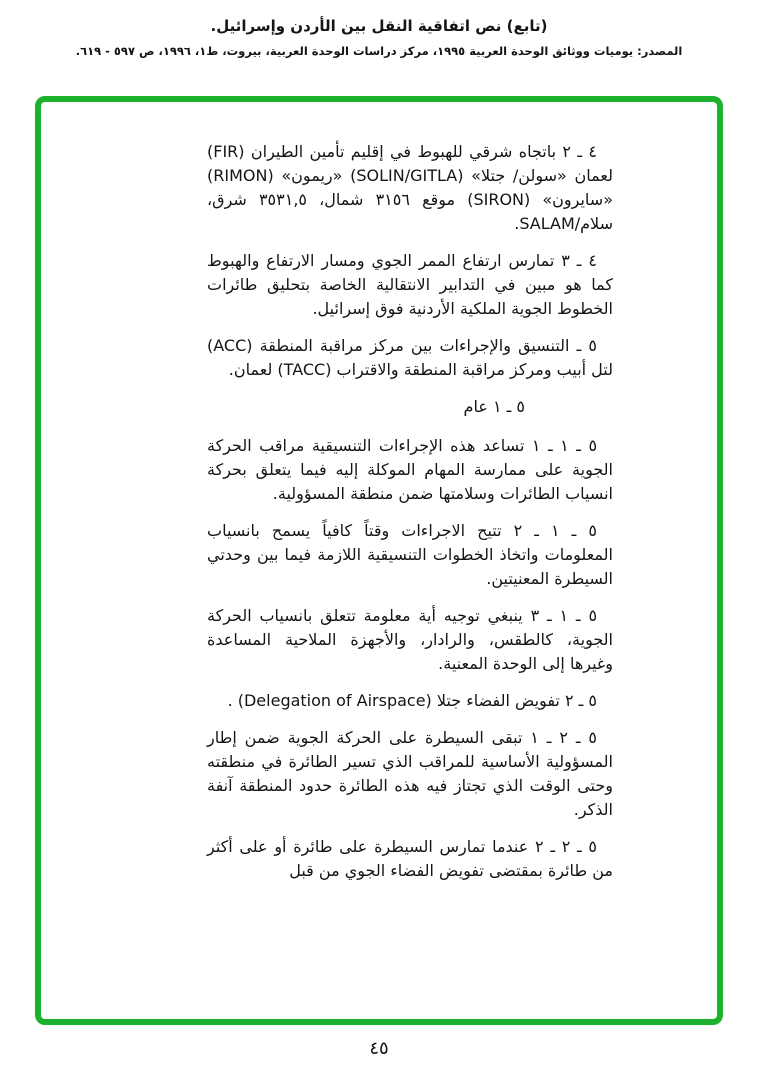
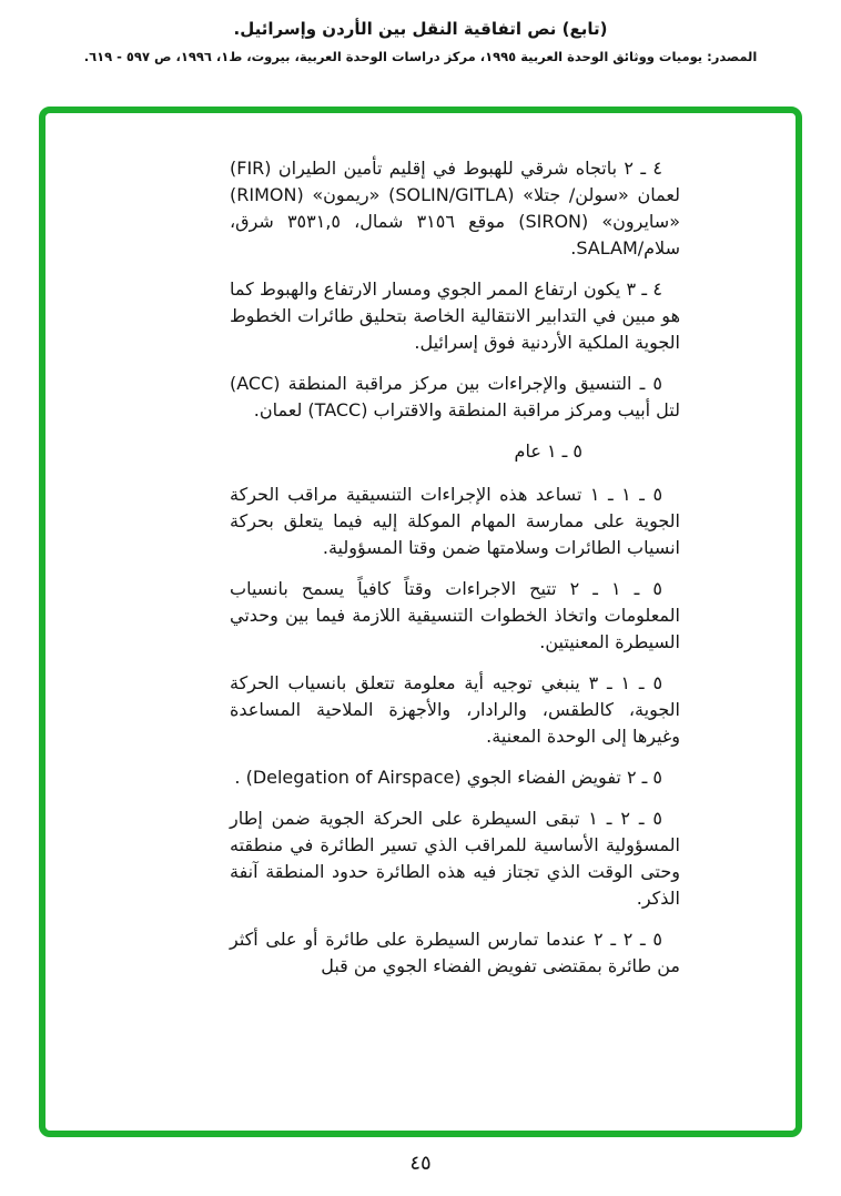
  (تابع) نص اتفاقية النقل بين الأردن وإسرائيل.
  المصدر: يوميات ووثائق الوحدة العربية ١٩٩٥، مركز دراسات الوحدة العربية، بيروت، ط١، ١٩٩٦، ص ٥٩٧ - ٦١٩.
  ٤ ـ ٢ باتجاه شرقي للهبوط في إقليم تأمين الطيران (FIR) لعمان «سولن/ جتلا» (SOLIN/GITLA) «ريمون» (RIMON) «سايرون» (SIRON) موقع ٣١٥٦ شمال، ٣٥٣١,٥ شرق، سلام/SALAM.
- ٤ ـ ٣ تمارس ارتفاع الممر الجوي ومسار الارتفاع والهبوط كما هو مبين في التدابير الانتقالية الخاصة بتحليق طائرات الخطوط الجوية الملكية الأردنية فوق إسرائيل.
+ ٤ ـ ٣ يكون ارتفاع الممر الجوي ومسار الارتفاع والهبوط كما هو مبين في التدابير الانتقالية الخاصة بتحليق طائرات الخطوط الجوية الملكية الأردنية فوق إسرائيل.
  ٥ ـ التنسيق والإجراءات بين مركز مراقبة المنطقة (ACC) لتل أبيب ومركز مراقبة المنطقة والاقتراب (TACC) لعمان.
  ٥ ـ ١ عام
- ٥ ـ ١ ـ ١ تساعد هذه الإجراءات التنسيقية مراقب الحركة الجوية على ممارسة المهام الموكلة إليه فيما يتعلق بحركة انسياب الطائرات وسلامتها ضمن منطقة المسؤولية.
+ ٥ ـ ١ ـ ١ تساعد هذه الإجراءات التنسيقية مراقب الحركة الجوية على ممارسة المهام الموكلة إليه فيما يتعلق بحركة انسياب الطائرات وسلامتها ضمن وقتا المسؤولية.
  ٥ ـ ١ ـ ٢ تتيح الاجراءات وقتاً كافياً يسمح بانسياب المعلومات واتخاذ الخطوات التنسيقية اللازمة فيما بين وحدتي السيطرة المعنيتين.
  ٥ ـ ١ ـ ٣ ينبغي توجيه أية معلومة تتعلق بانسياب الحركة الجوية، كالطقس، والرادار، والأجهزة الملاحية المساعدة وغيرها إلى الوحدة المعنية.
- ٥ ـ ٢ تفويض الفضاء جتلا (Delegation of Airspace) .
+ ٥ ـ ٢ تفويض الفضاء الجوي (Delegation of Airspace) .
  ٥ ـ ٢ ـ ١ تبقى السيطرة على الحركة الجوية ضمن إطار المسؤولية الأساسية للمراقب الذي تسير الطائرة في منطقته وحتى الوقت الذي تجتاز فيه هذه الطائرة حدود المنطقة آنفة الذكر.
  ٥ ـ ٢ ـ ٢ عندما تمارس السيطرة على طائرة أو على أكثر من طائرة بمقتضى تفويض الفضاء الجوي من قبل
  ٤٥
